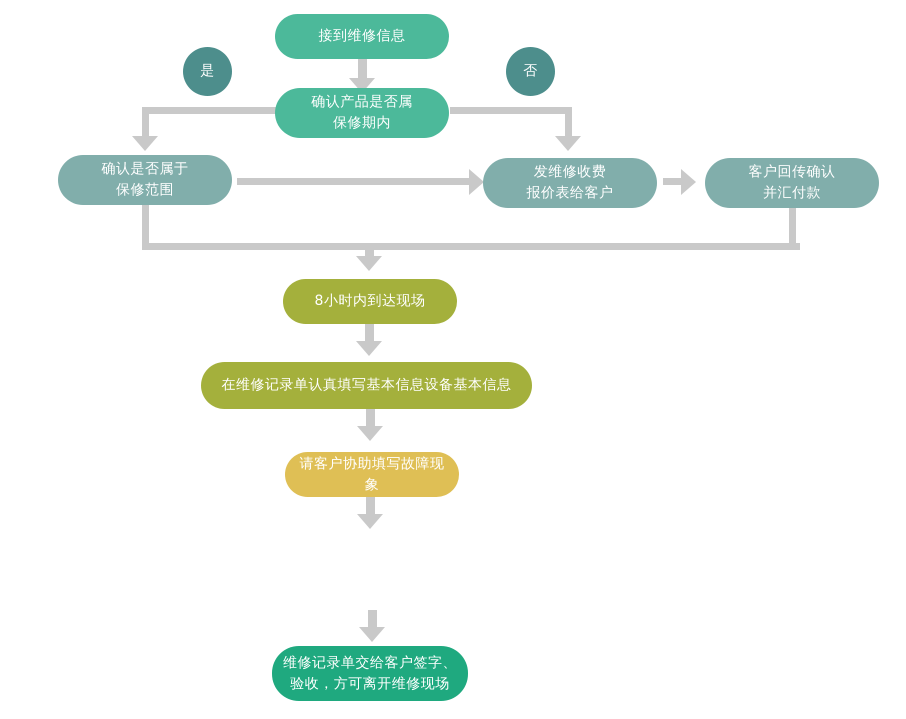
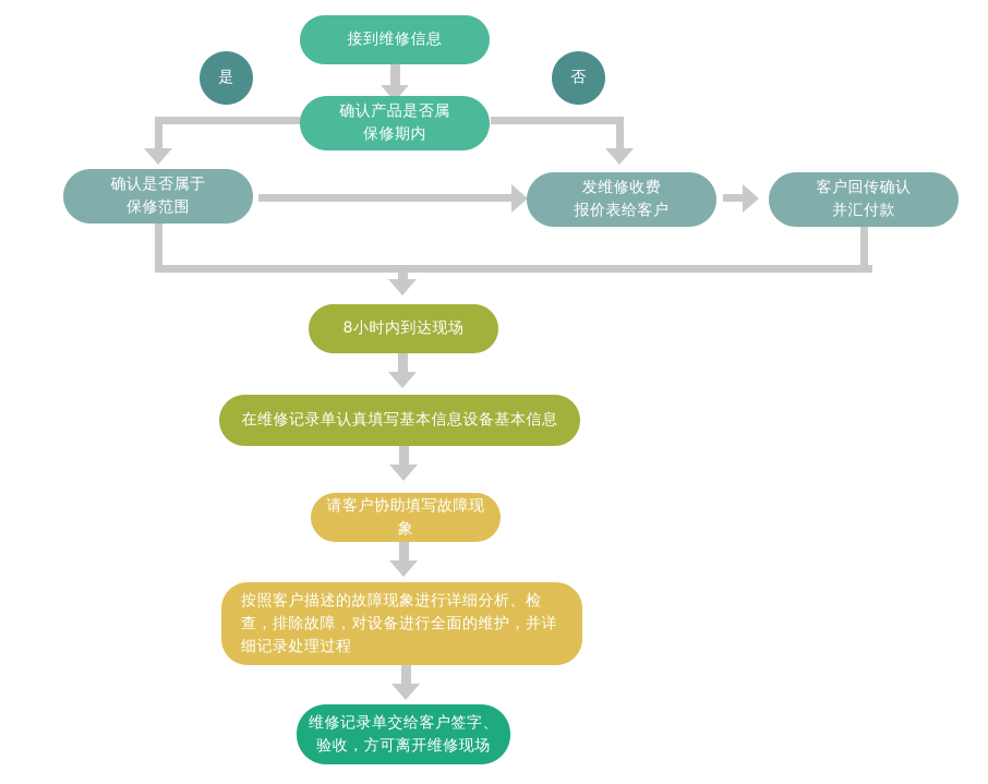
  是
  否
  接到维修信息
  确认产品是否属
  保修期内
  确认是否属于
  保修范围
  发维修收费
  报价表给客户
  客户回传确认
  并汇付款
  8小时内到达现场
  在维修记录单认真填写基本信息设备基本信息
  请客户协助填写故障现象
+ 按照客户描述的故障现象进行详细分析、检查，排除故障，对设备进行全面的维护，并详细记录处理过程
  维修记录单交给客户签字、
  验收，方可离开维修现场
